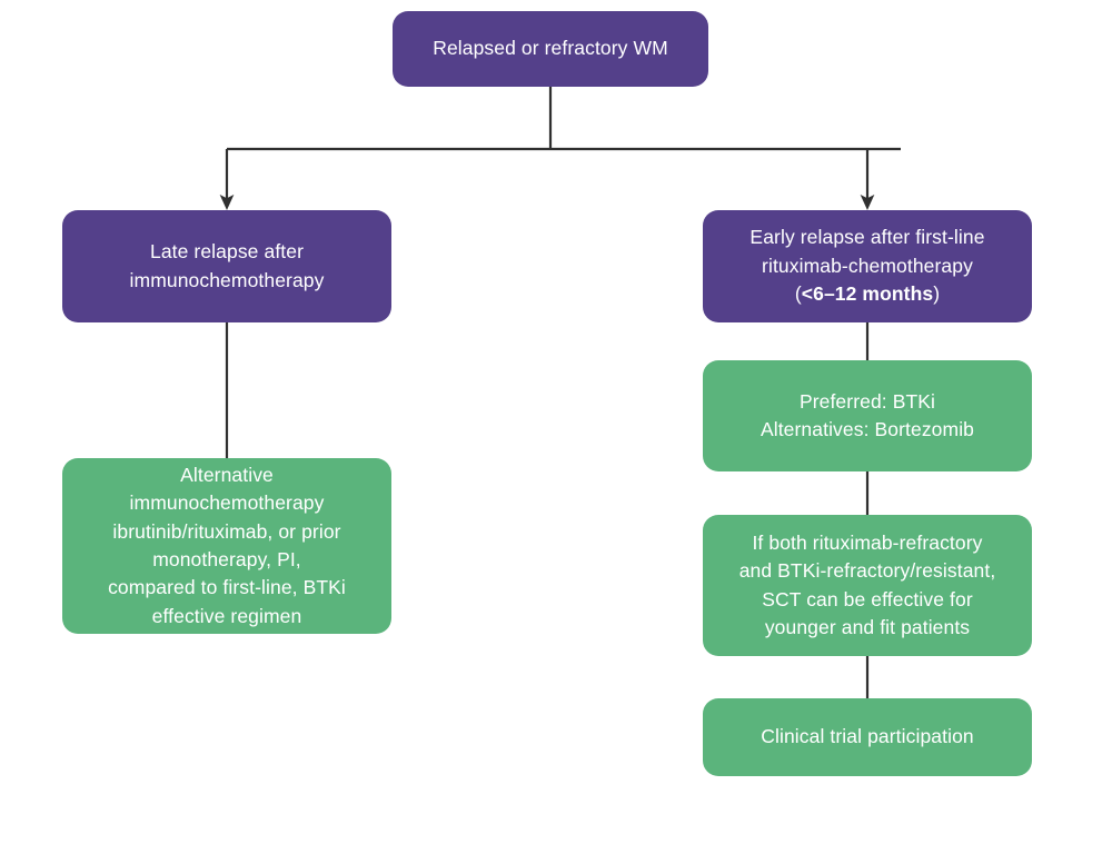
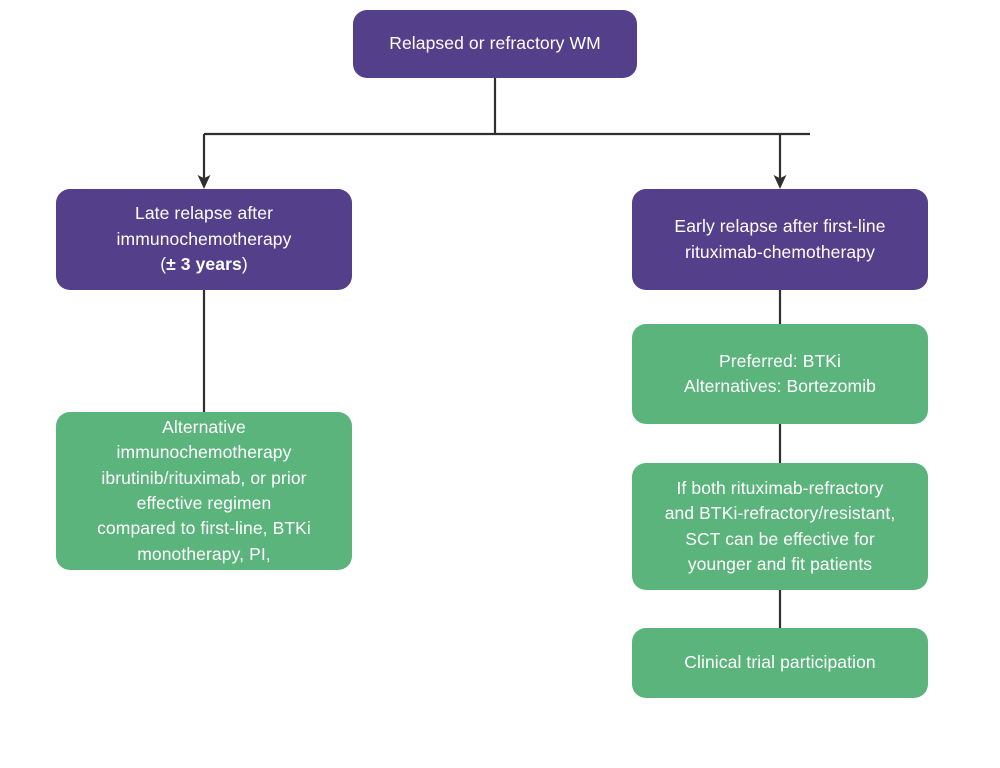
  Relapsed or refractory WM
  Late relapse after
  immunochemotherapy
+ (± 3 years)
  Early relapse after first-line
  rituximab-chemotherapy
- (<6–12 months)
  Alternative
  immunochemotherapy
  ibrutinib/rituximab, or prior
- monotherapy, PI,
+ effective regimen
  compared to first-line, BTKi
- effective regimen
+ monotherapy, PI,
  Preferred: BTKi
  Alternatives: Bortezomib
  If both rituximab-refractory
  and BTKi-refractory/resistant,
  SCT can be effective for
  younger and fit patients
  Clinical trial participation
